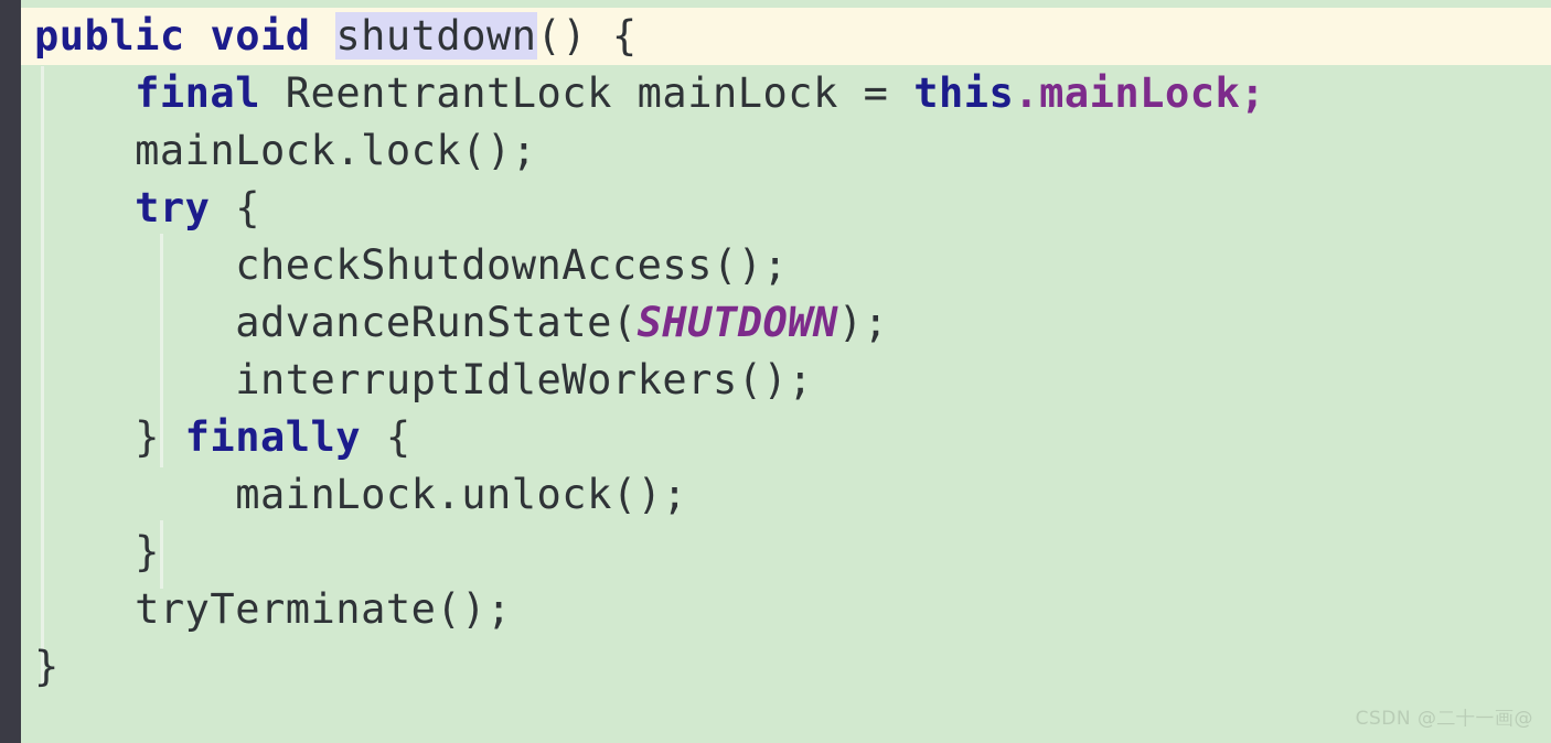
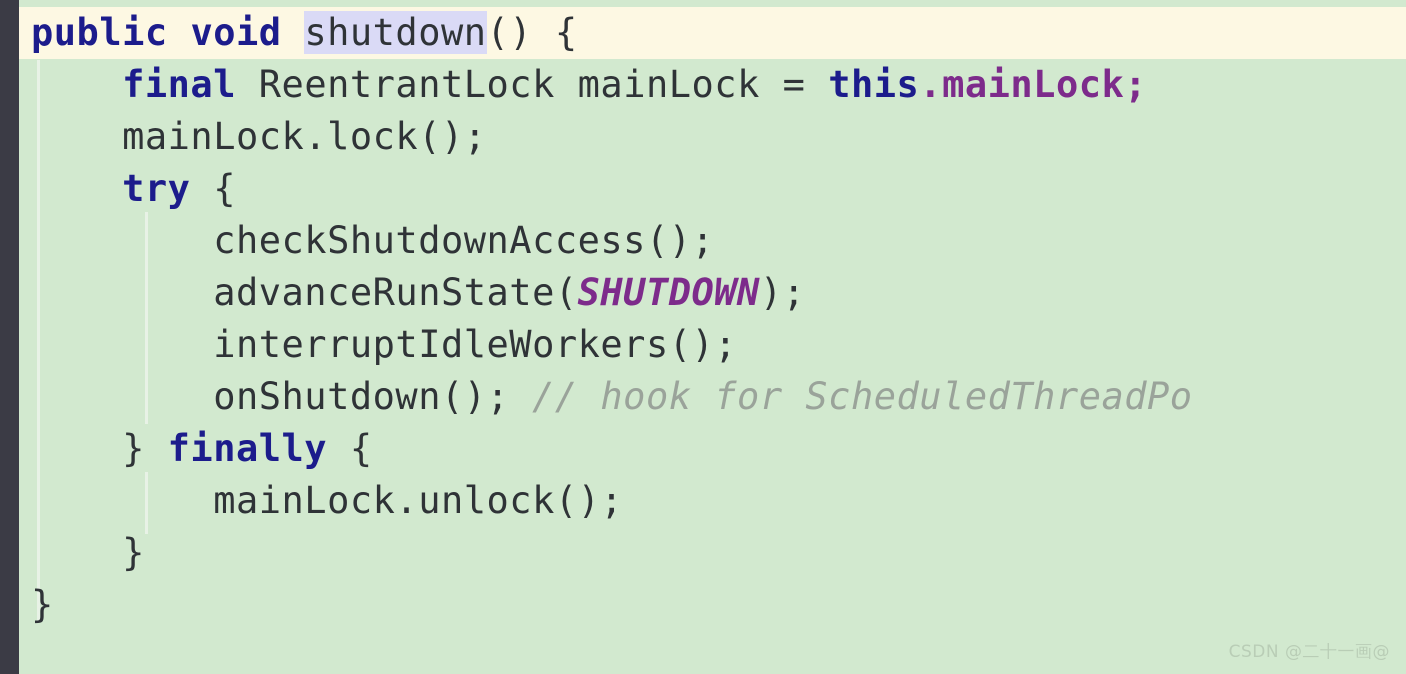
  public void shutdown() {
  final ReentrantLock mainLock = this.mainLock;
  mainLock.lock();
  try {
  checkShutdownAccess();
  advanceRunState(SHUTDOWN);
  interruptIdleWorkers();
+ onShutdown(); // hook for ScheduledThreadPo
  } finally {
  mainLock.unlock();
  }
- tryTerminate();
  }
  CSDN @二十一画@
